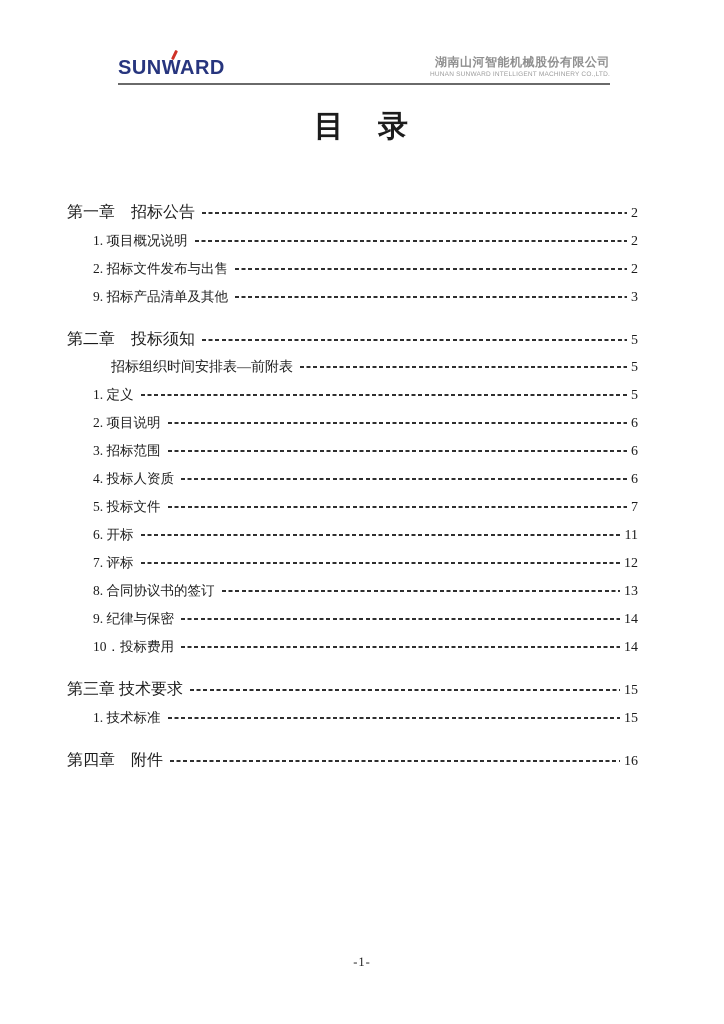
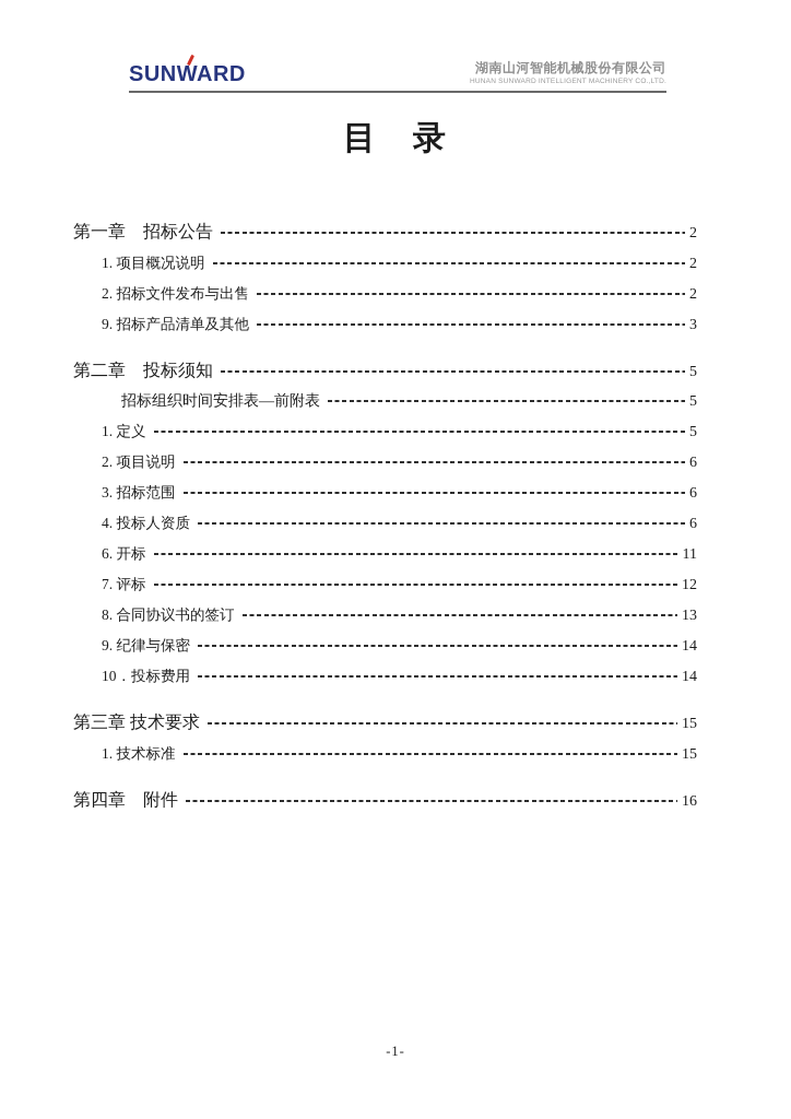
  SUNWARD
  湖南山河智能机械股份有限公司
  目 录
  第一章 招标公告
  2
  1. 项目概况说明
  2
  2. 招标文件发布与出售
  2
  9. 招标产品清单及其他
  3
  第二章 投标须知
  5
  招标组织时间安排表—前附表
  5
  1. 定义
  5
  2. 项目说明
  6
  3. 招标范围
  6
  4. 投标人资质
  6
- 5. 投标文件
- 7
  6. 开标
  11
  7. 评标
  12
  8. 合同协议书的签订
  13
  9. 纪律与保密
  14
  10．投标费用
  14
  第三章 技术要求
  15
  1. 技术标准
  15
  第四章 附件
  16
  -1-
